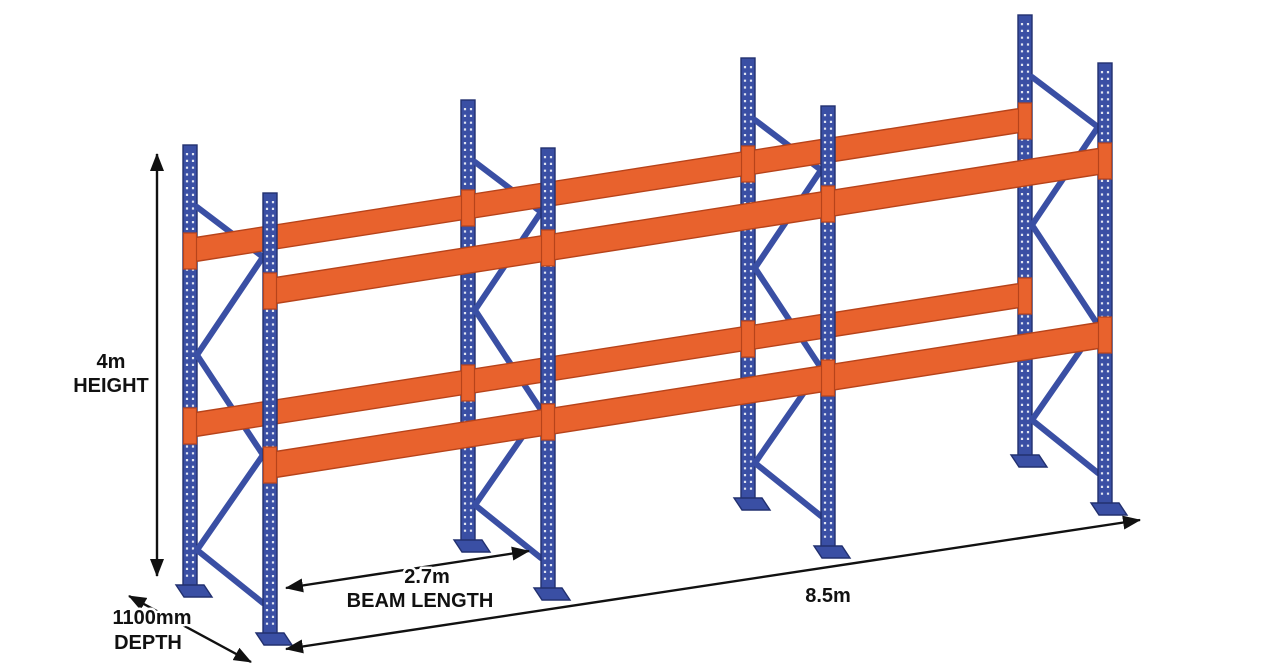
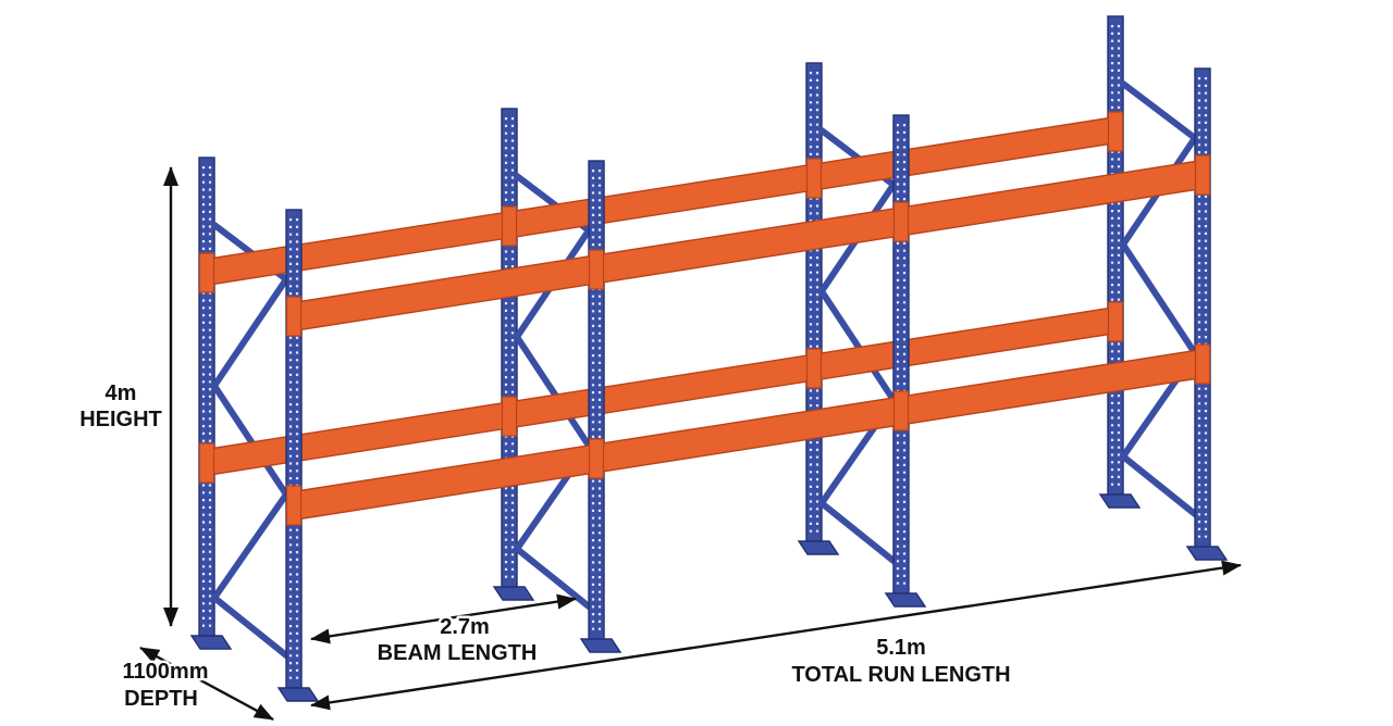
  4m
  HEIGHT
  1100mm
  DEPTH
  2.7m
  BEAM LENGTH
- 8.5m
+ 5.1m
+ TOTAL RUN LENGTH
